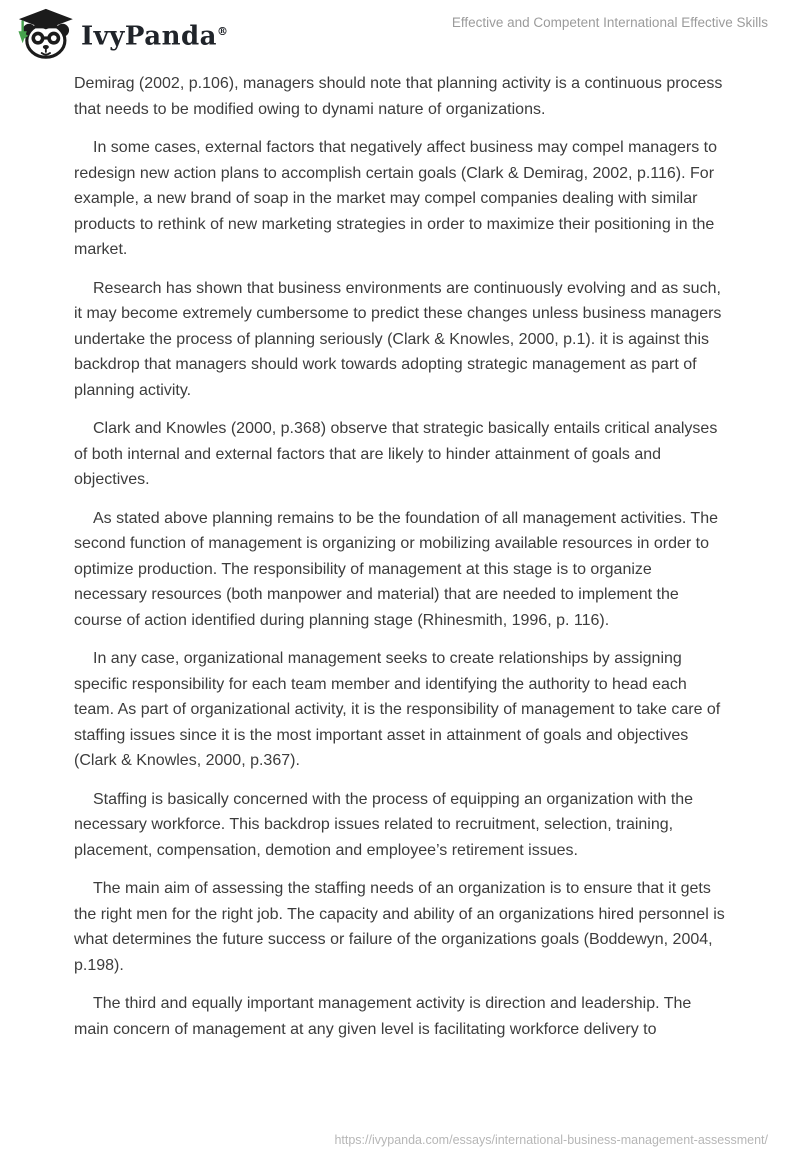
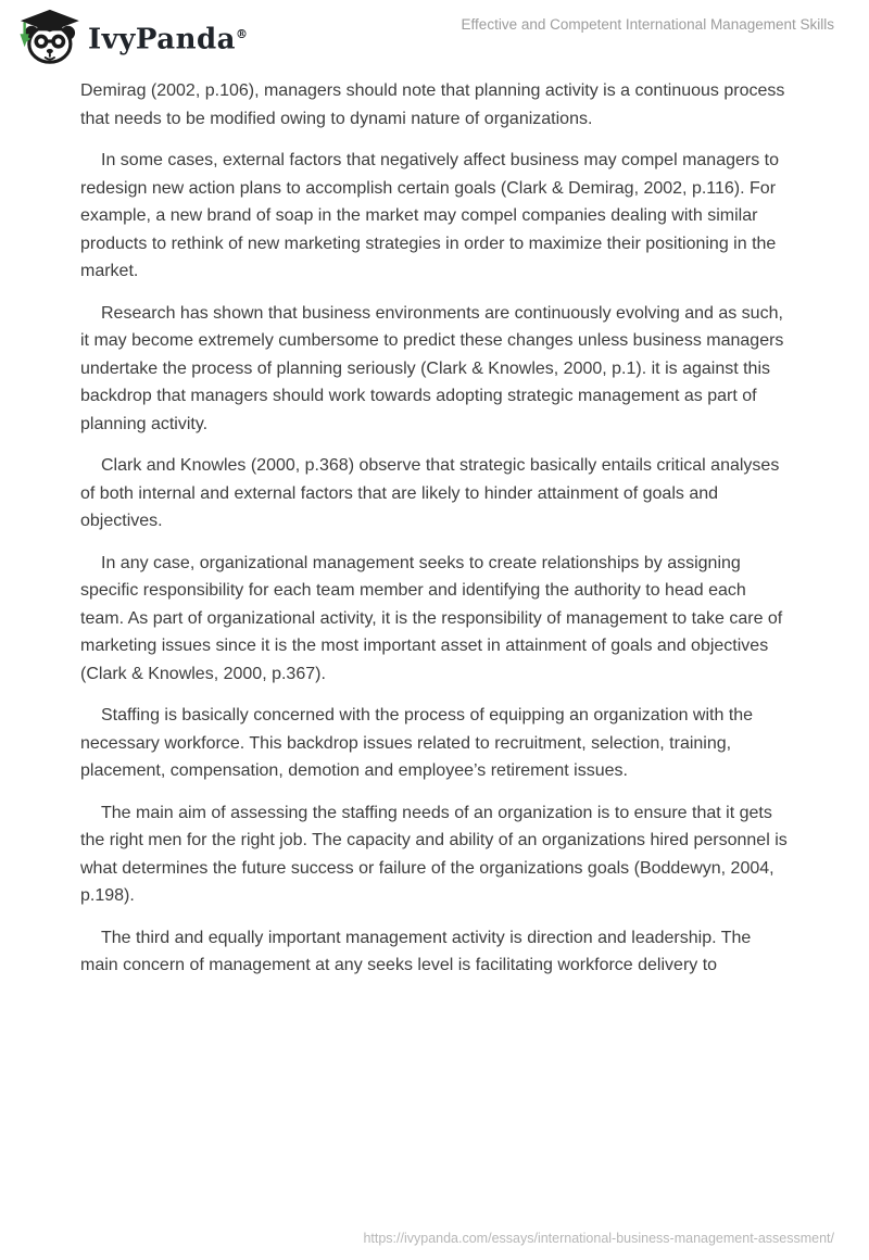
  IvyPanda®
- Effective and Competent International Effective Skills
+ Effective and Competent International Management Skills
  Demirag (2002, p.106), managers should note that planning activity is a continuous process that needs to be modified owing to dynami nature of organizations.
  In some cases, external factors that negatively affect business may compel managers to redesign new action plans to accomplish certain goals (Clark & Demirag, 2002, p.116). For example, a new brand of soap in the market may compel companies dealing with similar products to rethink of new marketing strategies in order to maximize their positioning in the market.
  Research has shown that business environments are continuously evolving and as such, it may become extremely cumbersome to predict these changes unless business managers undertake the process of planning seriously (Clark & Knowles, 2000, p.1). it is against this backdrop that managers should work towards adopting strategic management as part of planning activity.
  Clark and Knowles (2000, p.368) observe that strategic basically entails critical analyses of both internal and external factors that are likely to hinder attainment of goals and objectives.
- As stated above planning remains to be the foundation of all management activities. The second function of management is organizing or mobilizing available resources in order to optimize production. The responsibility of management at this stage is to organize necessary resources (both manpower and material) that are needed to implement the course of action identified during planning stage (Rhinesmith, 1996, p. 116).
- In any case, organizational management seeks to create relationships by assigning specific responsibility for each team member and identifying the authority to head each team. As part of organizational activity, it is the responsibility of management to take care of staffing issues since it is the most important asset in attainment of goals and objectives (Clark & Knowles, 2000, p.367).
+ In any case, organizational management seeks to create relationships by assigning specific responsibility for each team member and identifying the authority to head each team. As part of organizational activity, it is the responsibility of management to take care of marketing issues since it is the most important asset in attainment of goals and objectives (Clark & Knowles, 2000, p.367).
  Staffing is basically concerned with the process of equipping an organization with the necessary workforce. This backdrop issues related to recruitment, selection, training, placement, compensation, demotion and employee’s retirement issues.
  The main aim of assessing the staffing needs of an organization is to ensure that it gets the right men for the right job. The capacity and ability of an organizations hired personnel is what determines the future success or failure of the organizations goals (Boddewyn, 2004, p.198).
- The third and equally important management activity is direction and leadership. The main concern of management at any given level is facilitating workforce delivery to
+ The third and equally important management activity is direction and leadership. The main concern of management at any seeks level is facilitating workforce delivery to
  https://ivypanda.com/essays/international-business-management-assessment/
